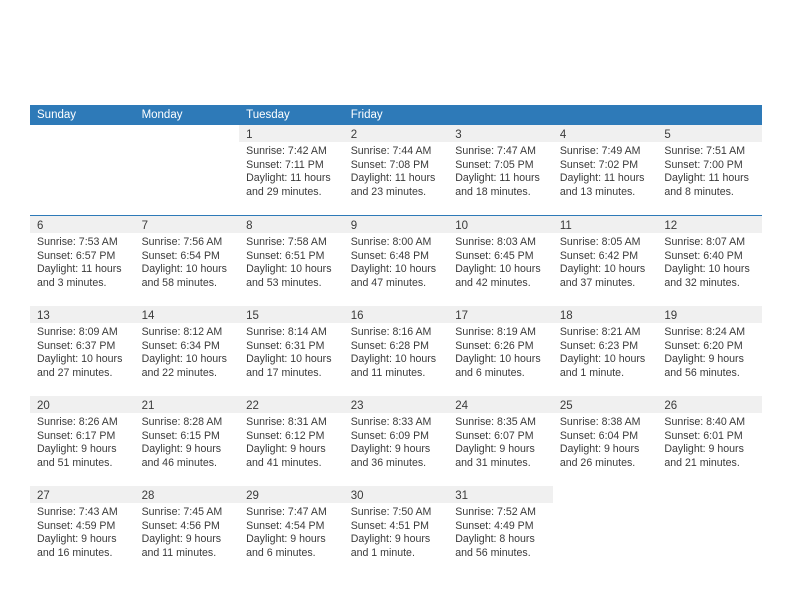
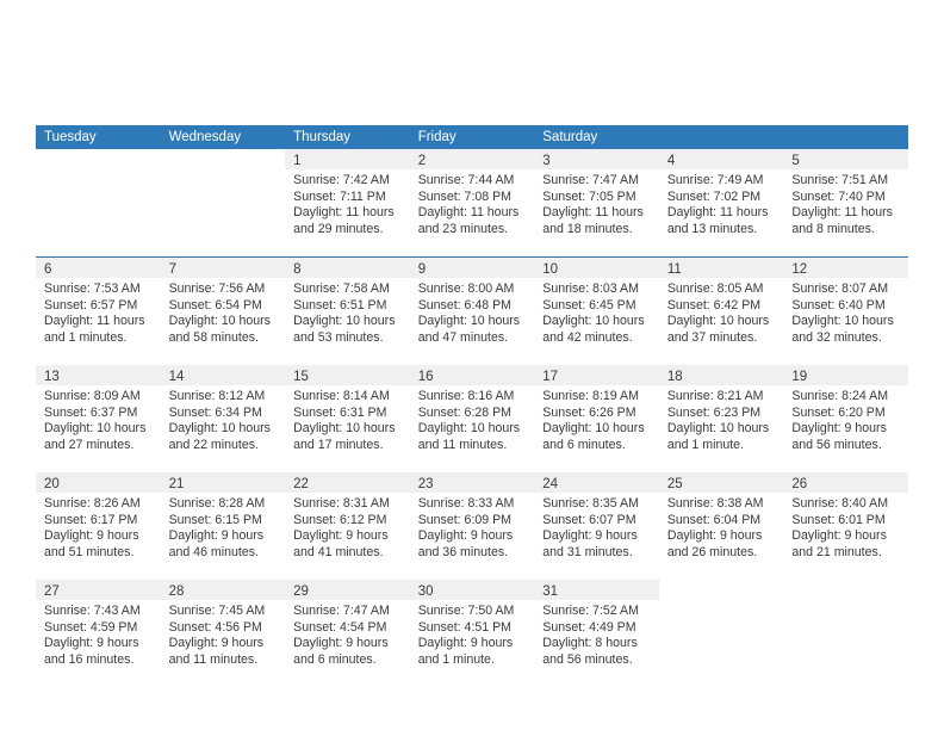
- Sunday
- Monday
  Tuesday
+ Wednesday
+ Thursday
  Friday
+ Saturday
  1
  Sunrise: 7:42 AM
  Sunset: 7:11 PM
  Daylight: 11 hours
  and 29 minutes.
  2
  Sunrise: 7:44 AM
  Sunset: 7:08 PM
  Daylight: 11 hours
  and 23 minutes.
  3
  Sunrise: 7:47 AM
  Sunset: 7:05 PM
  Daylight: 11 hours
  and 18 minutes.
  4
  Sunrise: 7:49 AM
  Sunset: 7:02 PM
  Daylight: 11 hours
  and 13 minutes.
  5
  Sunrise: 7:51 AM
- Sunset: 7:00 PM
+ Sunset: 7:40 PM
  Daylight: 11 hours
  and 8 minutes.
  6
  Sunrise: 7:53 AM
  Sunset: 6:57 PM
  Daylight: 11 hours
- and 3 minutes.
+ and 1 minutes.
  7
  Sunrise: 7:56 AM
  Sunset: 6:54 PM
  Daylight: 10 hours
  and 58 minutes.
  8
  Sunrise: 7:58 AM
  Sunset: 6:51 PM
  Daylight: 10 hours
  and 53 minutes.
  9
  Sunrise: 8:00 AM
  Sunset: 6:48 PM
  Daylight: 10 hours
  and 47 minutes.
  10
  Sunrise: 8:03 AM
  Sunset: 6:45 PM
  Daylight: 10 hours
  and 42 minutes.
  11
  Sunrise: 8:05 AM
  Sunset: 6:42 PM
  Daylight: 10 hours
  and 37 minutes.
  12
  Sunrise: 8:07 AM
  Sunset: 6:40 PM
  Daylight: 10 hours
  and 32 minutes.
  13
  Sunrise: 8:09 AM
  Sunset: 6:37 PM
  Daylight: 10 hours
  and 27 minutes.
  14
  Sunrise: 8:12 AM
  Sunset: 6:34 PM
  Daylight: 10 hours
  and 22 minutes.
  15
  Sunrise: 8:14 AM
  Sunset: 6:31 PM
  Daylight: 10 hours
  and 17 minutes.
  16
  Sunrise: 8:16 AM
  Sunset: 6:28 PM
  Daylight: 10 hours
  and 11 minutes.
  17
  Sunrise: 8:19 AM
  Sunset: 6:26 PM
  Daylight: 10 hours
  and 6 minutes.
  18
  Sunrise: 8:21 AM
  Sunset: 6:23 PM
  Daylight: 10 hours
  and 1 minute.
  19
  Sunrise: 8:24 AM
  Sunset: 6:20 PM
  Daylight: 9 hours
  and 56 minutes.
  20
  Sunrise: 8:26 AM
  Sunset: 6:17 PM
  Daylight: 9 hours
  and 51 minutes.
  21
  Sunrise: 8:28 AM
  Sunset: 6:15 PM
  Daylight: 9 hours
  and 46 minutes.
  22
  Sunrise: 8:31 AM
  Sunset: 6:12 PM
  Daylight: 9 hours
  and 41 minutes.
  23
  Sunrise: 8:33 AM
  Sunset: 6:09 PM
  Daylight: 9 hours
  and 36 minutes.
  24
  Sunrise: 8:35 AM
  Sunset: 6:07 PM
  Daylight: 9 hours
  and 31 minutes.
  25
  Sunrise: 8:38 AM
  Sunset: 6:04 PM
  Daylight: 9 hours
  and 26 minutes.
  26
  Sunrise: 8:40 AM
  Sunset: 6:01 PM
  Daylight: 9 hours
  and 21 minutes.
  27
  Sunrise: 7:43 AM
  Sunset: 4:59 PM
  Daylight: 9 hours
  and 16 minutes.
  28
  Sunrise: 7:45 AM
  Sunset: 4:56 PM
  Daylight: 9 hours
  and 11 minutes.
  29
  Sunrise: 7:47 AM
  Sunset: 4:54 PM
  Daylight: 9 hours
  and 6 minutes.
  30
  Sunrise: 7:50 AM
  Sunset: 4:51 PM
  Daylight: 9 hours
  and 1 minute.
  31
  Sunrise: 7:52 AM
  Sunset: 4:49 PM
  Daylight: 8 hours
  and 56 minutes.
